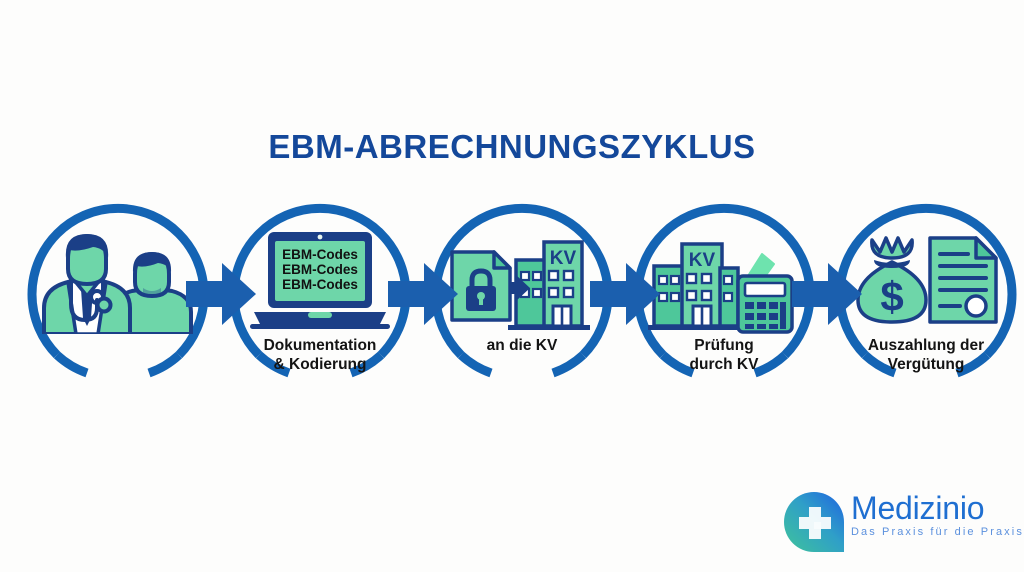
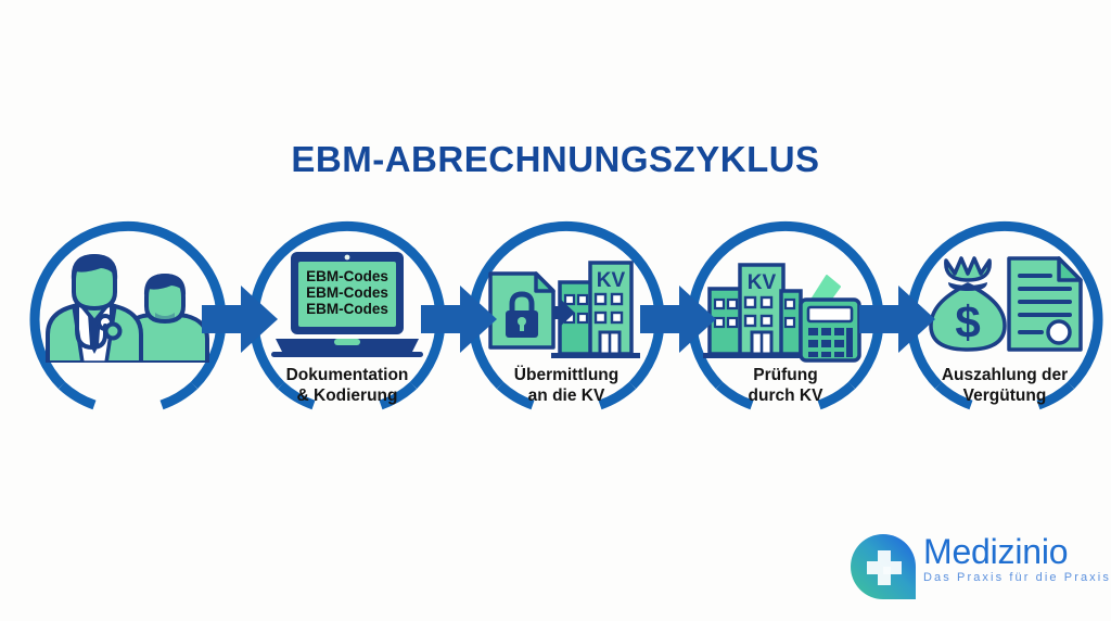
  EBM-ABRECHNUNGSZYKLUS
  EBM-Codes
  EBM-Codes
  EBM-Codes
  Dokumentation
  & Kodierung
  KV
+ Übermittlung
  an die KV
  KV
  Prüfung
  durch KV
  $
  Auszahlung der
  Vergütung
  Medizinio
  Das Praxis für die Praxis
